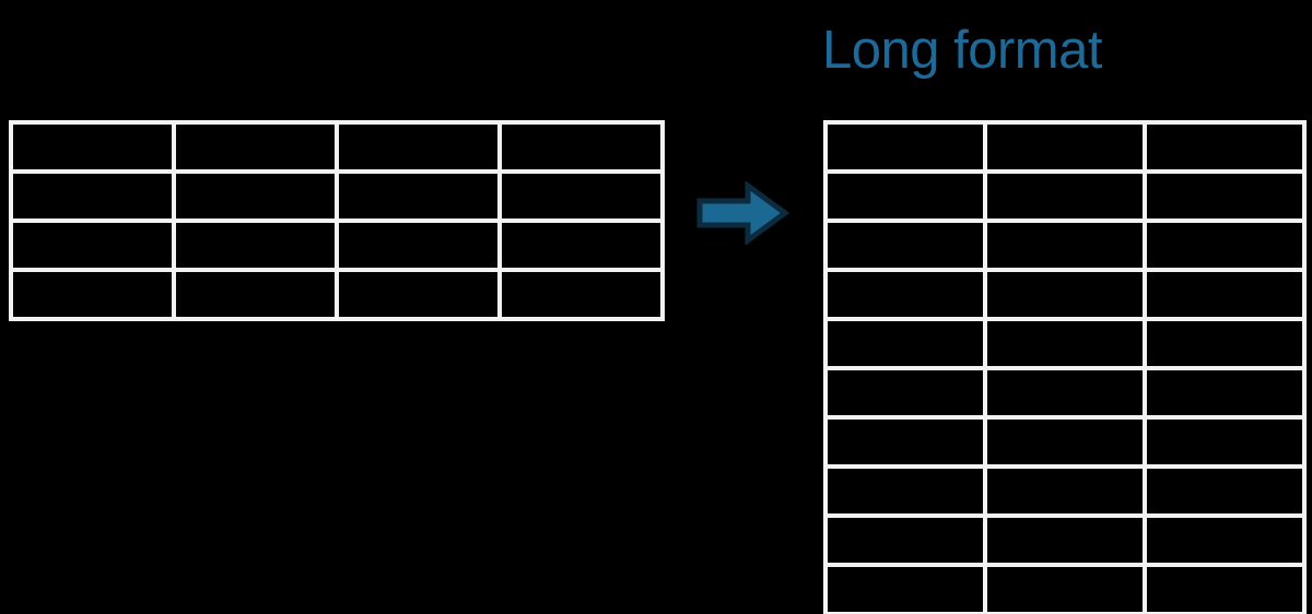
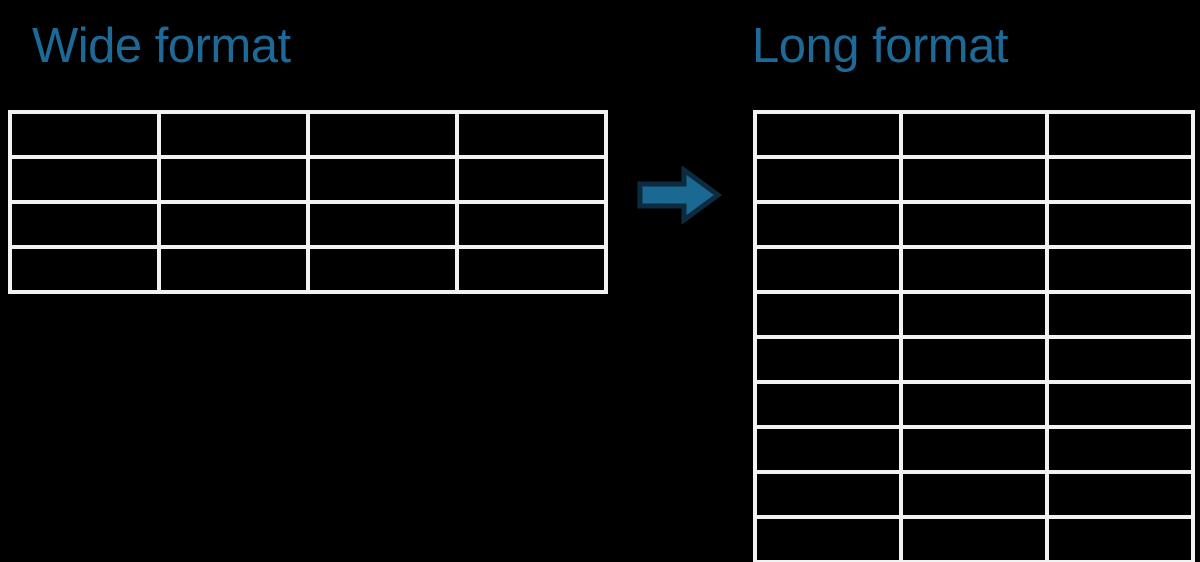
+ Wide format
  Long format
